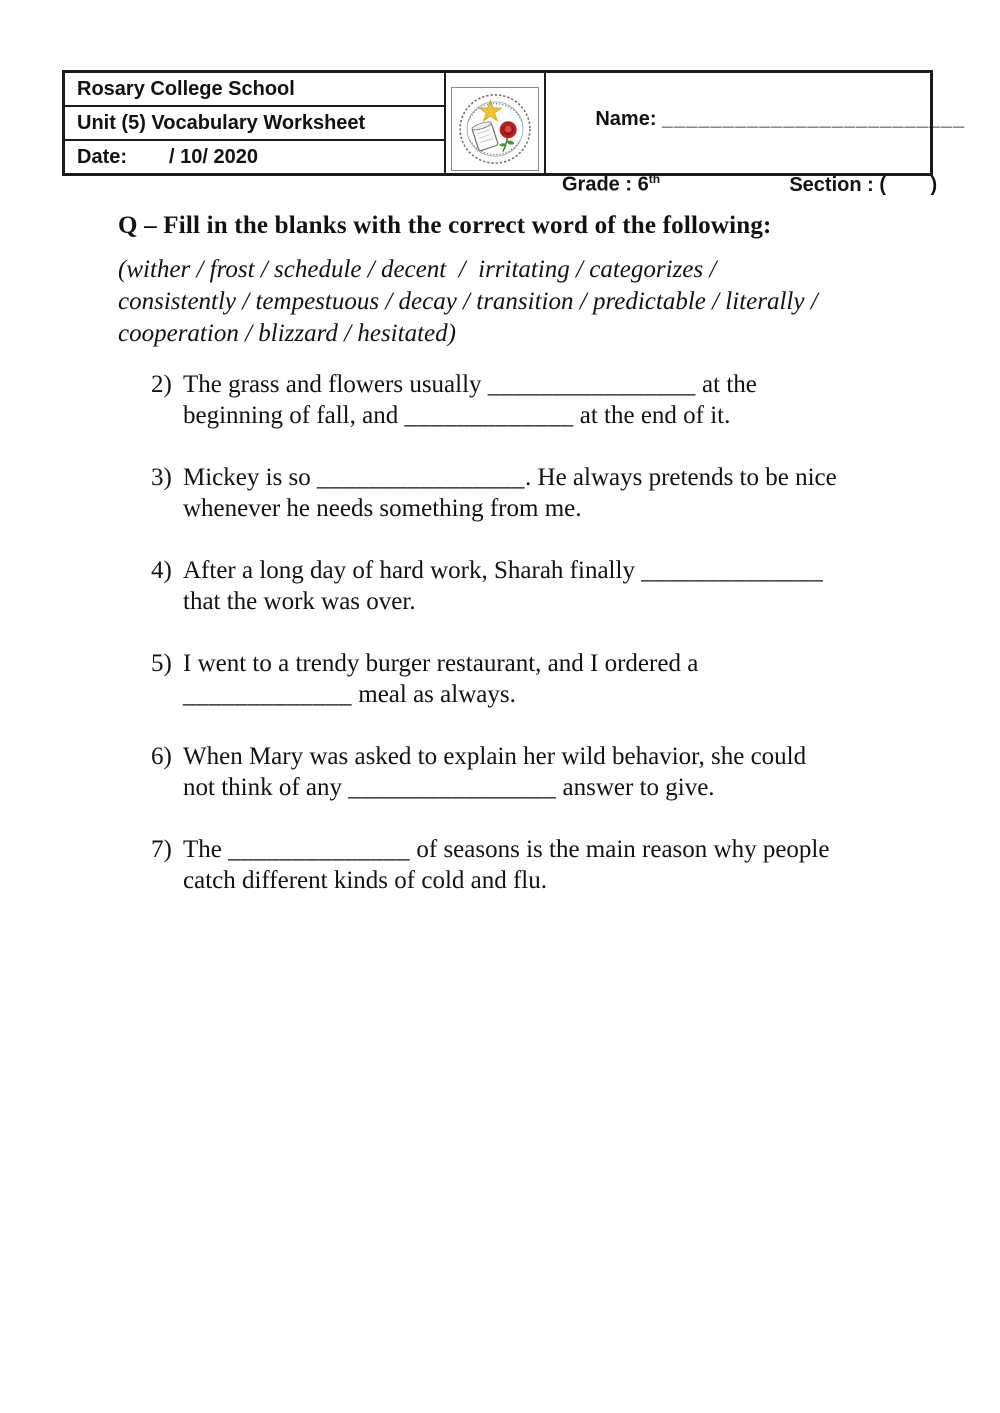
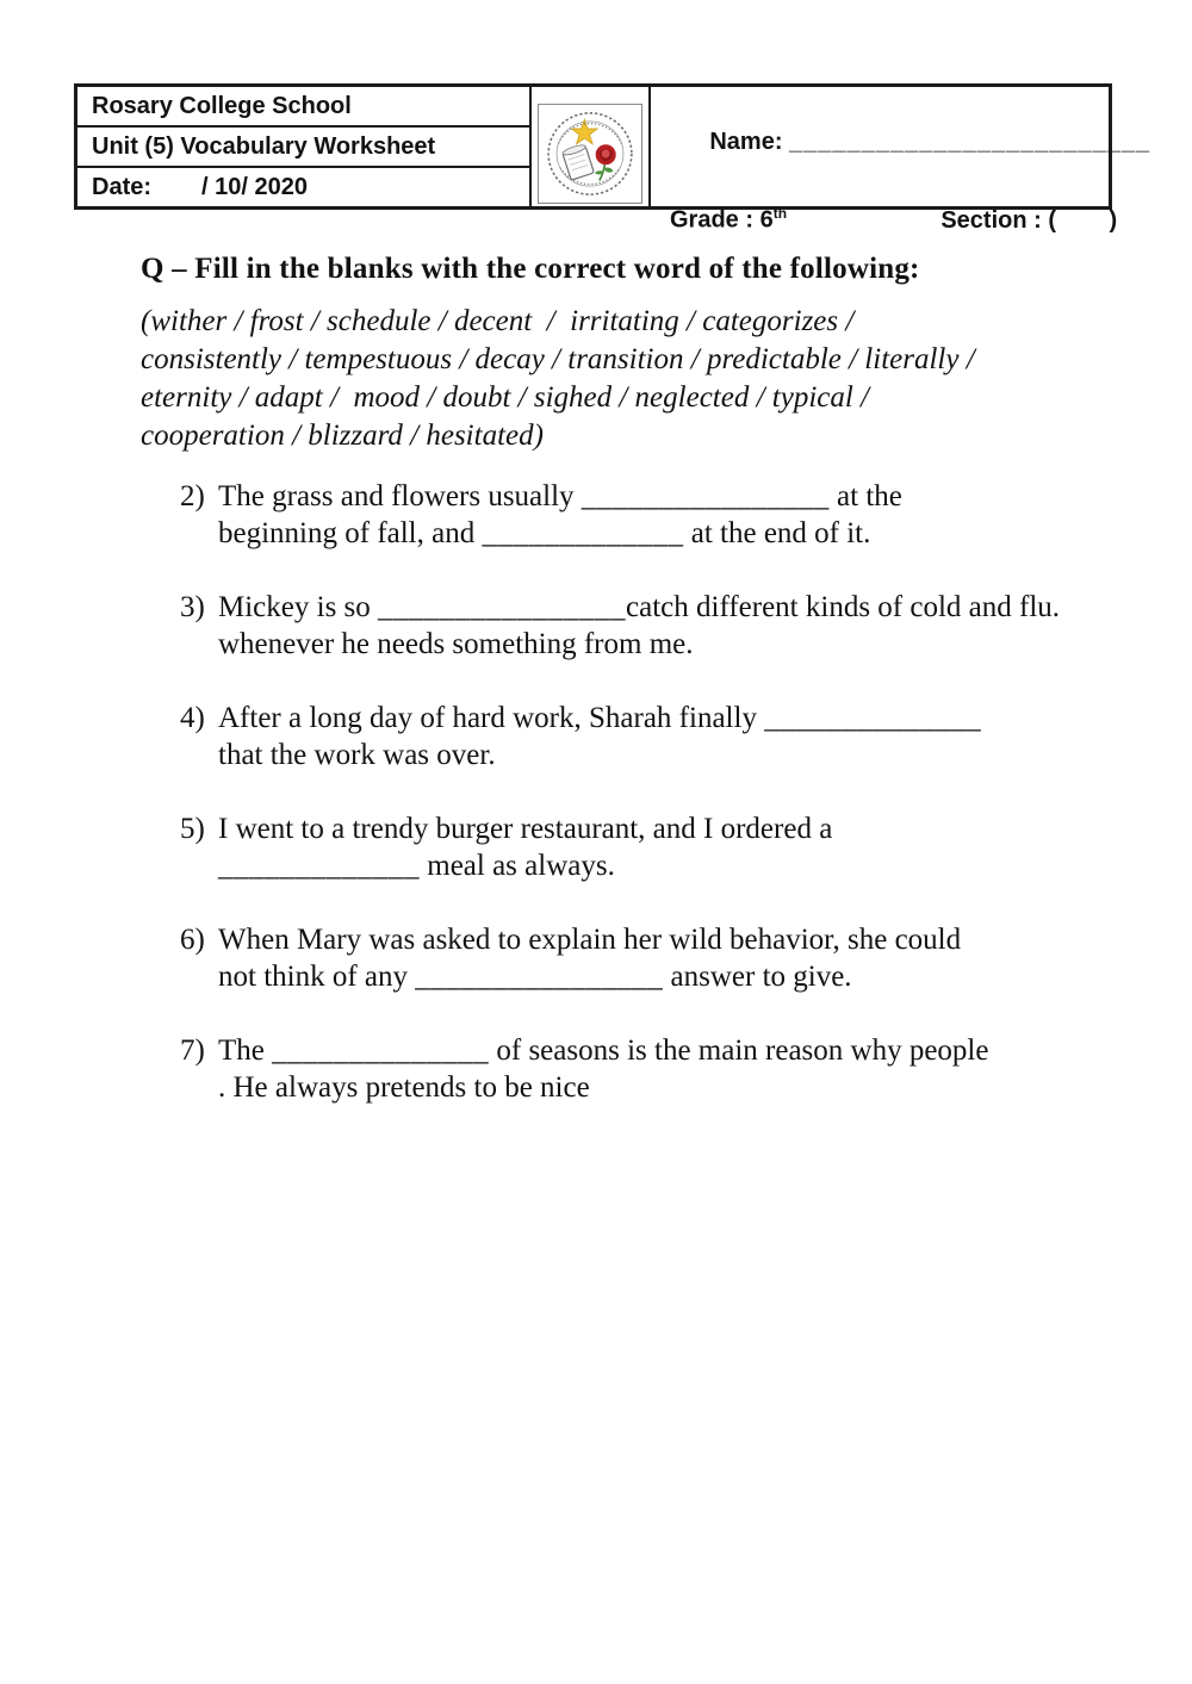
  Rosary College School
  Unit (5) Vocabulary Worksheet
  Date:
  / 10/ 2020
  Name: _________________________
  Grade : 6th
  Section : ( )
  Q – Fill in the blanks with the correct word of the following:
  (wither / frost / schedule / decent / irritating / categorizes /
  consistently / tempestuous / decay / transition / predictable / literally /
+ eternity / adapt / mood / doubt / sighed / neglected / typical /
  cooperation / blizzard / hesitated)
  2)
  The grass and flowers usually ________________ at the
  beginning of fall, and _____________ at the end of it.
  3)
- Mickey is so ________________. He always pretends to be nice
+ Mickey is so ________________catch different kinds of cold and flu.
  whenever he needs something from me.
  4)
  After a long day of hard work, Sharah finally ______________
  that the work was over.
  5)
  I went to a trendy burger restaurant, and I ordered a
  _____________ meal as always.
  6)
  When Mary was asked to explain her wild behavior, she could
  not think of any ________________ answer to give.
  7)
  The ______________ of seasons is the main reason why people
- catch different kinds of cold and flu.
+ . He always pretends to be nice
